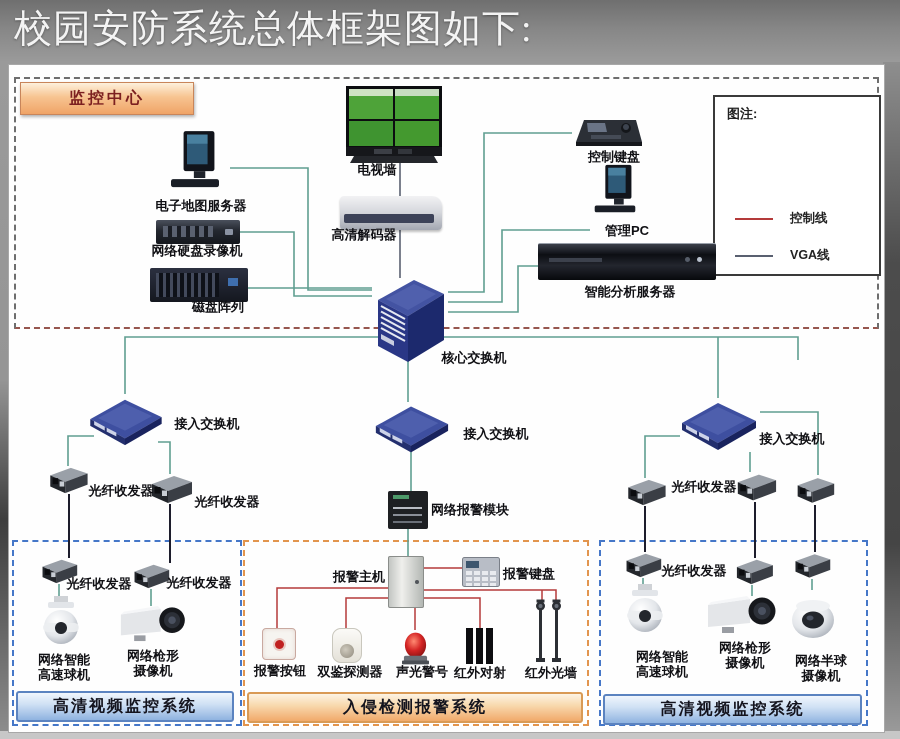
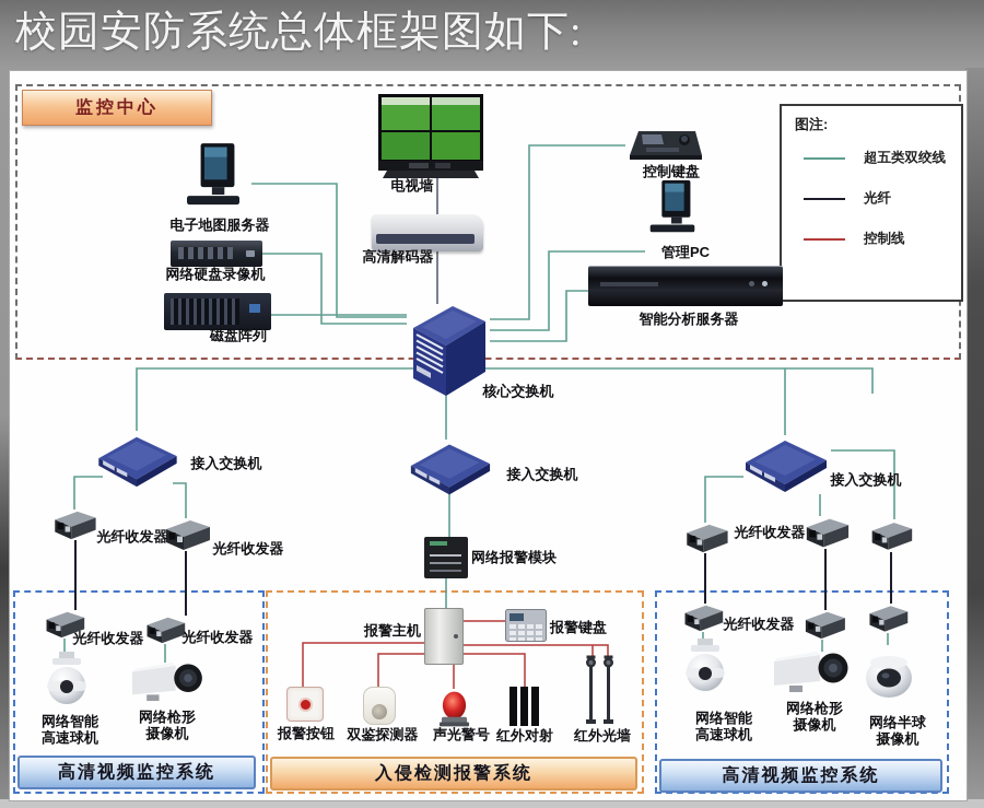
  校园安防系统总体框架图如下:
  监控中心
  高清视频监控系统
  入侵检测报警系统
  高清视频监控系统
  图注:
+ 超五类双绞线
+ 光纤
  控制线
- VGA线
  电子地图服务器
  网络硬盘录像机
  磁盘阵列
  电视墙
  高清解码器
  控制键盘
  管理PC
  智能分析服务器
  核心交换机
  接入交换机
  接入交换机
  接入交换机
  光纤收发器
  光纤收发器
  光纤收发器
  网络报警模块
  光纤收发器
  光纤收发器
  网络智能
  高速球机
  网络枪形
  摄像机
  报警主机
  报警键盘
  报警按钮
  双鉴探测器
  声光警号
  红外对射
  红外光墙
  光纤收发器
  网络智能
  高速球机
  网络枪形
  摄像机
  网络半球
  摄像机
